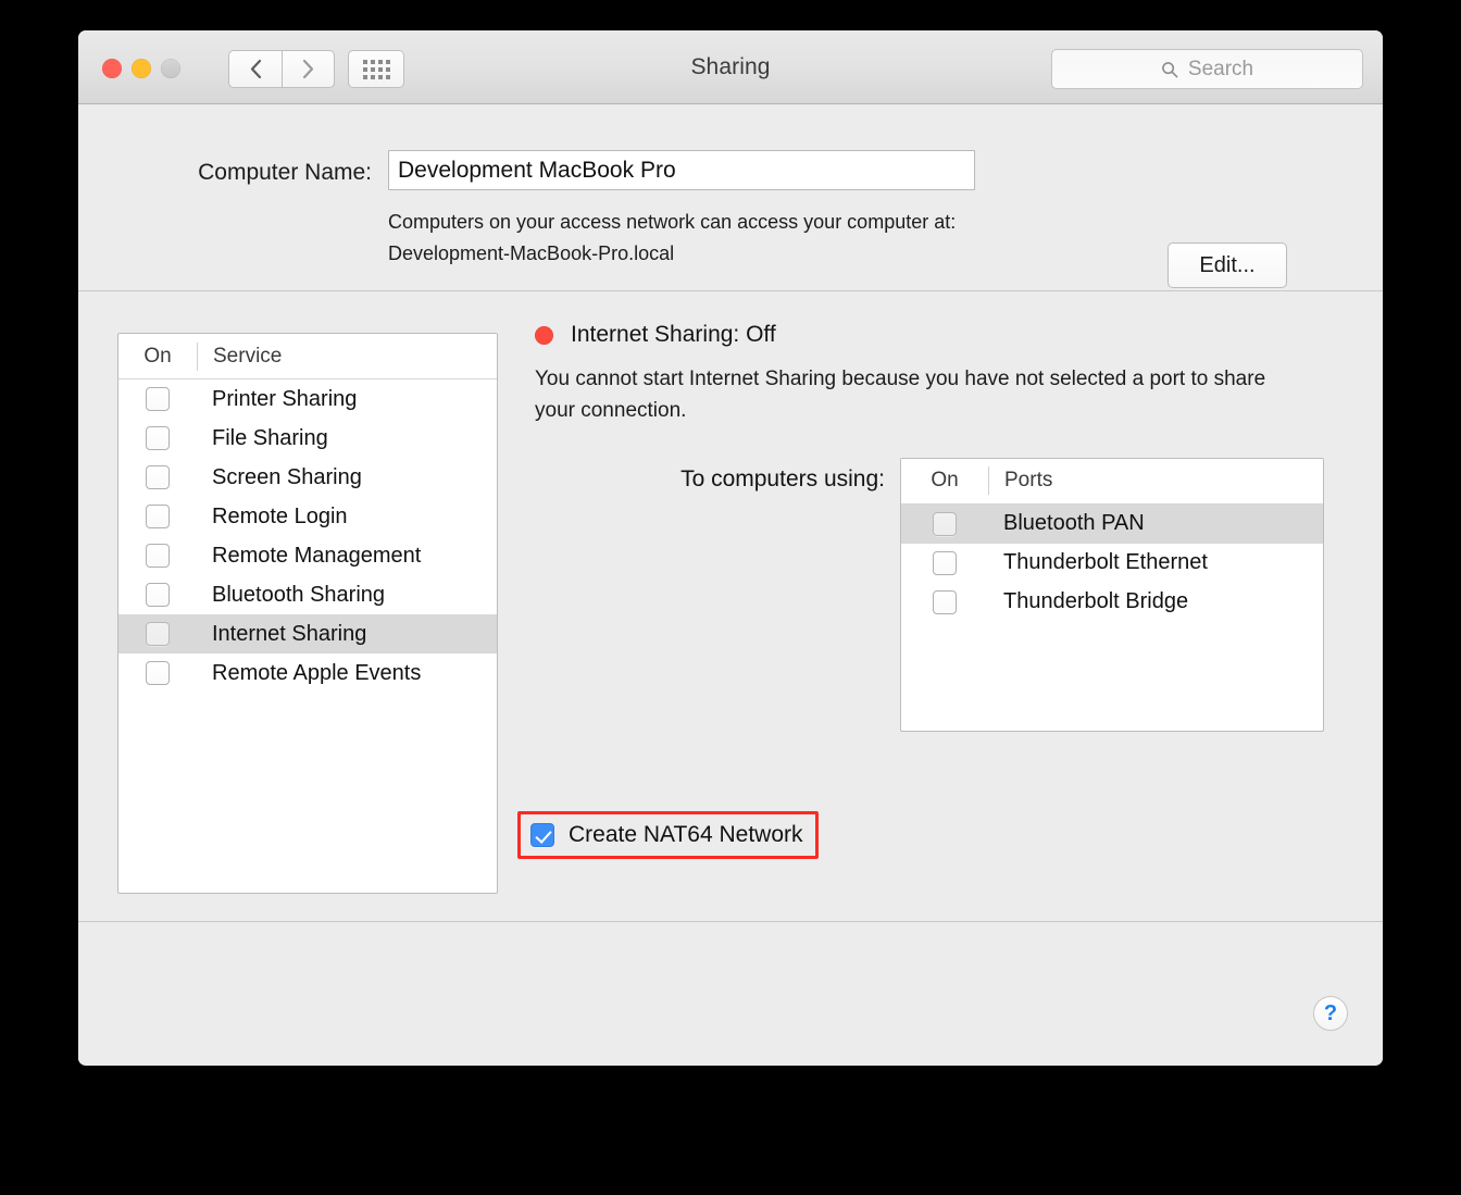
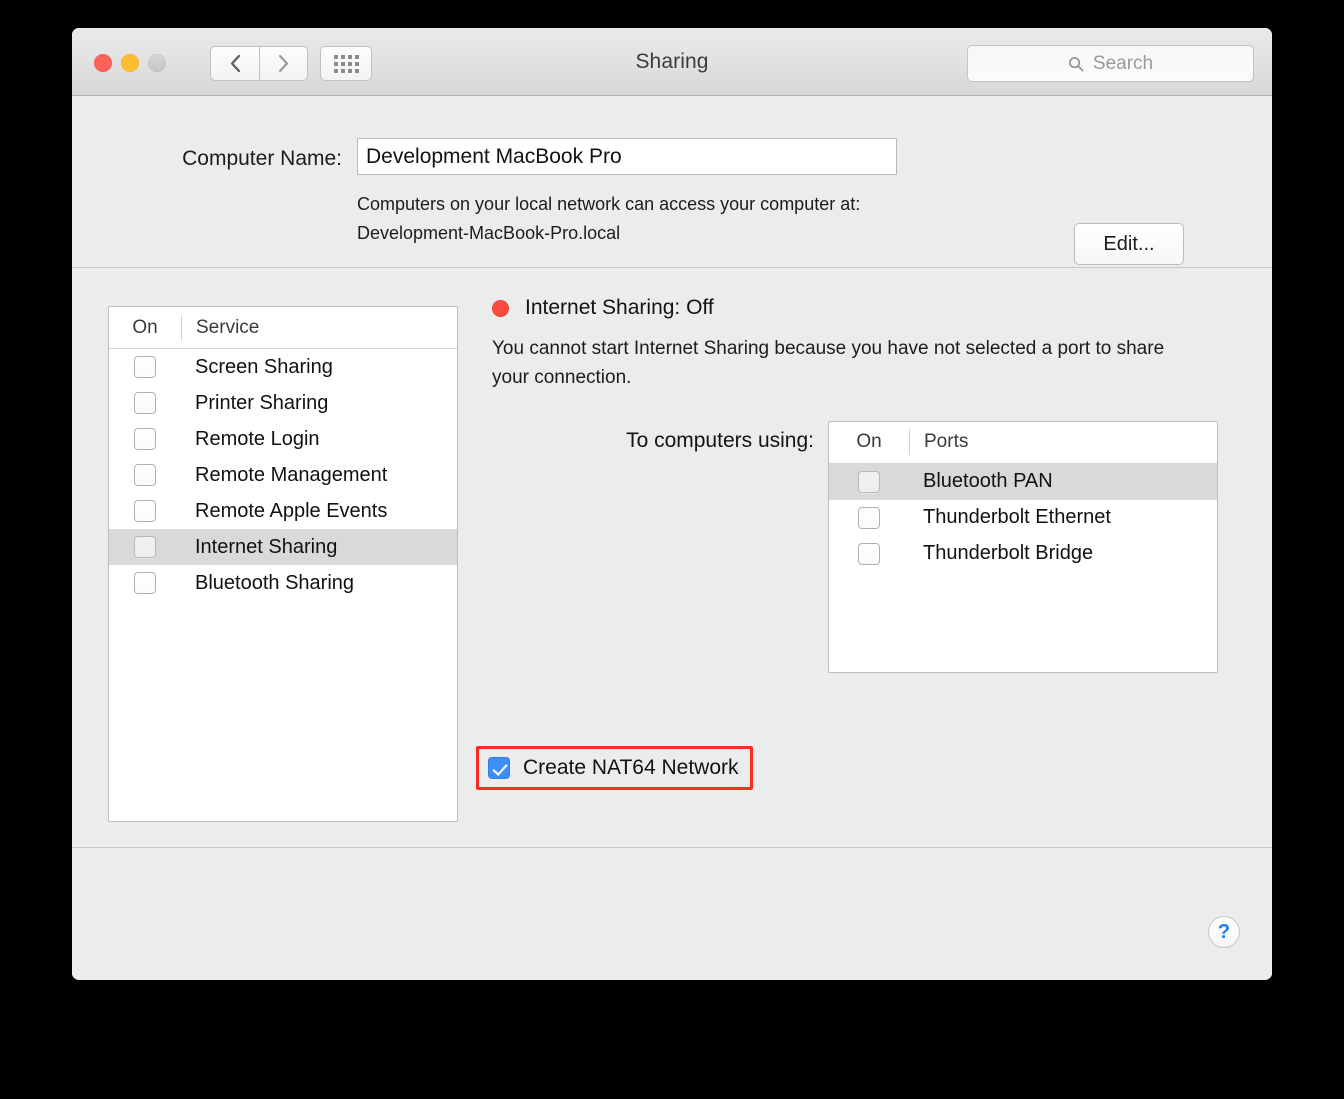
  Sharing
  Search
  Computer Name:
  Development MacBook Pro
- Computers on your access network can access your computer at:
+ Computers on your local network can access your computer at:
  Development-MacBook-Pro.local
  Edit...
  On
  Service
- Printer Sharing
+ Screen Sharing
- File Sharing
- Screen Sharing
+ Printer Sharing
  Remote Login
  Remote Management
- Bluetooth Sharing
+ Remote Apple Events
  Internet Sharing
- Remote Apple Events
+ Bluetooth Sharing
  Internet Sharing: Off
  You cannot start Internet Sharing because you have not selected a port to share your connection.
  To computers using:
  On
  Ports
  Bluetooth PAN
  Thunderbolt Ethernet
  Thunderbolt Bridge
  Create NAT64 Network
  ?
